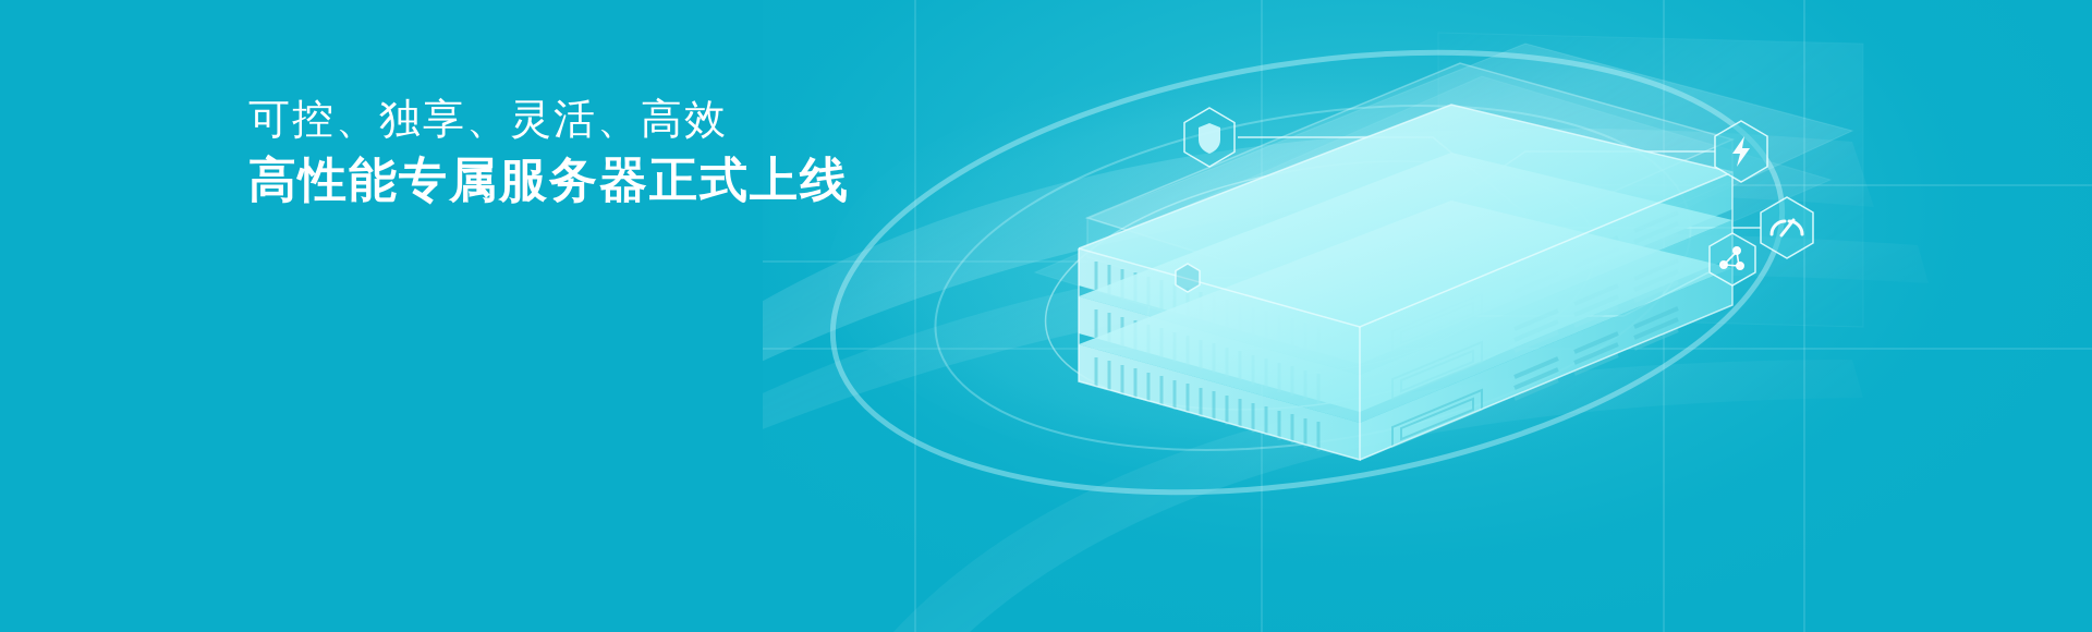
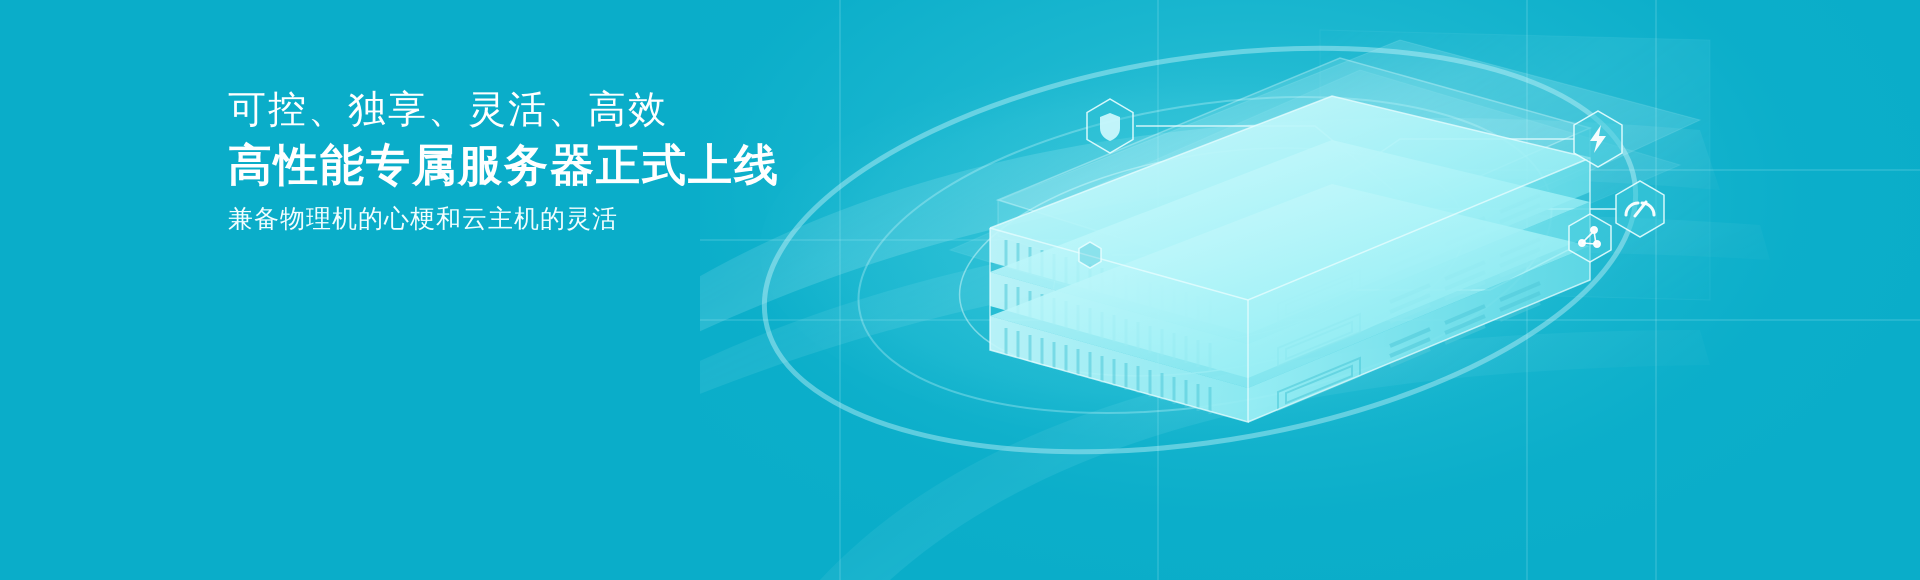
  可控、独享、灵活、高效
  高性能专属服务器正式上线
+ 兼备物理机的心梗和云主机的灵活
